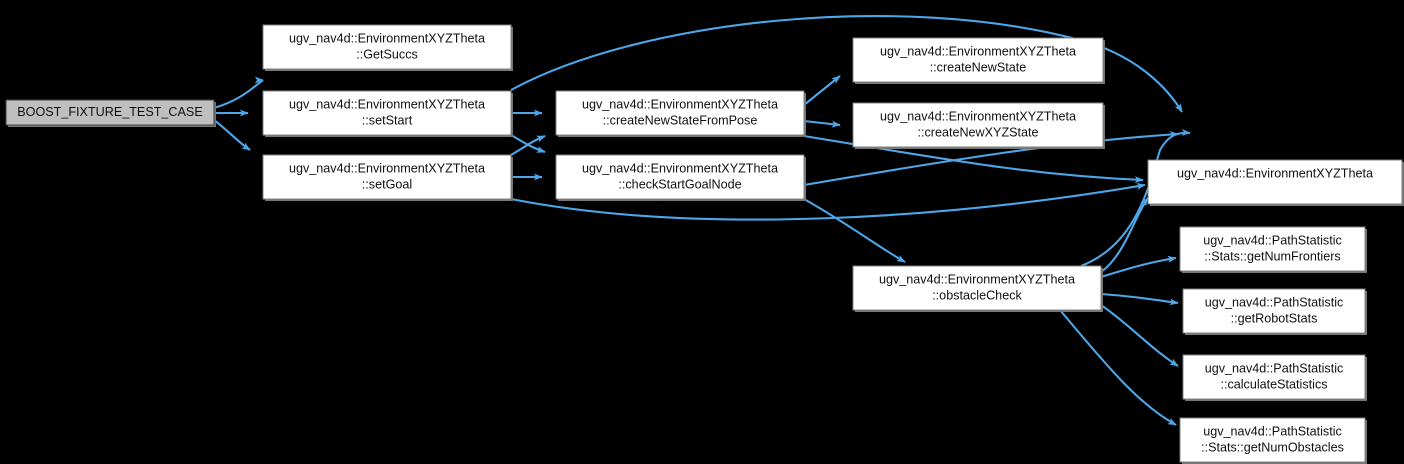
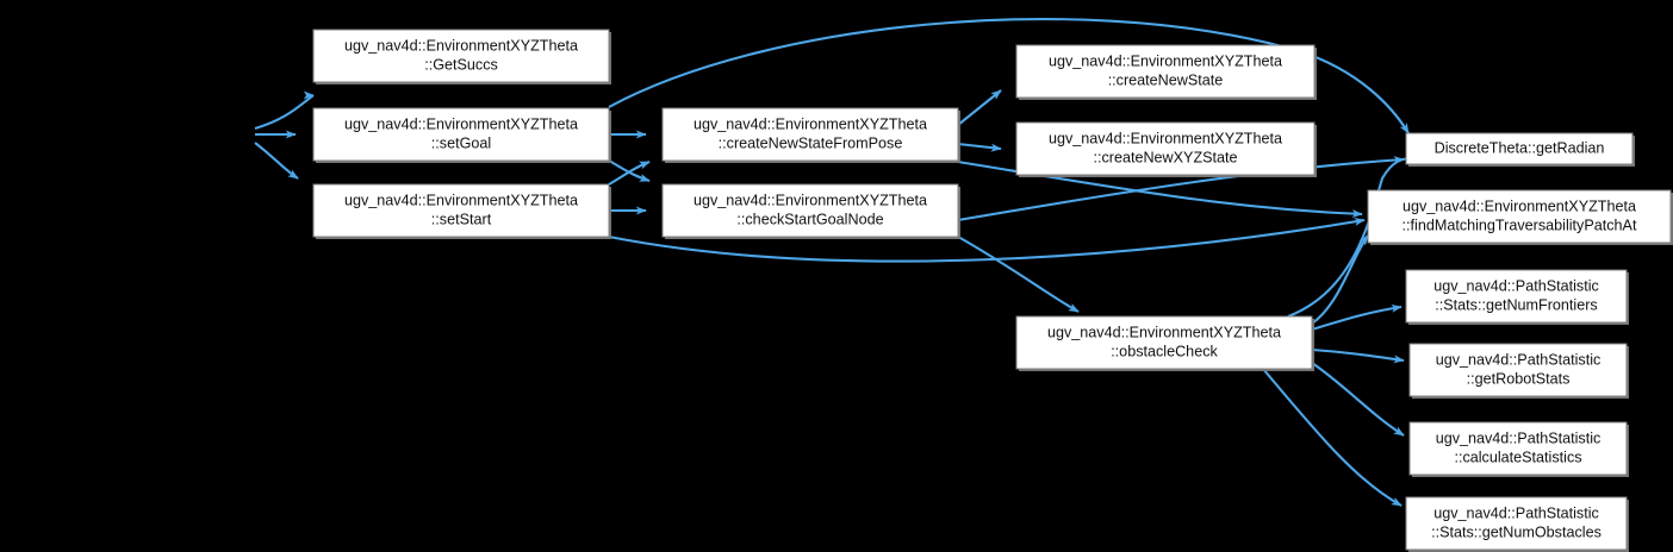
- BOOST_FIXTURE_TEST_CASE
  ugv_nav4d::EnvironmentXYZTheta
  ::GetSuccs
  ugv_nav4d::EnvironmentXYZTheta
- ::setStart
+ ::setGoal
  ugv_nav4d::EnvironmentXYZTheta
- ::setGoal
+ ::setStart
  ugv_nav4d::EnvironmentXYZTheta
  ::createNewStateFromPose
  ugv_nav4d::EnvironmentXYZTheta
  ::checkStartGoalNode
  ugv_nav4d::EnvironmentXYZTheta
  ::createNewState
  ugv_nav4d::EnvironmentXYZTheta
  ::createNewXYZState
  ugv_nav4d::EnvironmentXYZTheta
  ::obstacleCheck
+ DiscreteTheta::getRadian
  ugv_nav4d::EnvironmentXYZTheta
+ ::findMatchingTraversabilityPatchAt
  ugv_nav4d::PathStatistic
  ::Stats::getNumFrontiers
  ugv_nav4d::PathStatistic
  ::getRobotStats
  ugv_nav4d::PathStatistic
  ::calculateStatistics
  ugv_nav4d::PathStatistic
  ::Stats::getNumObstacles
